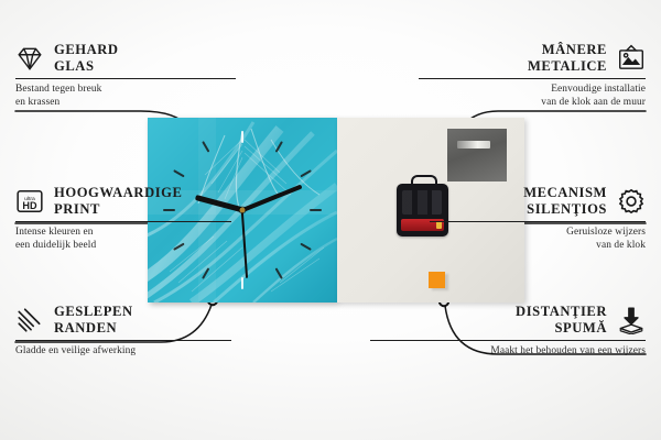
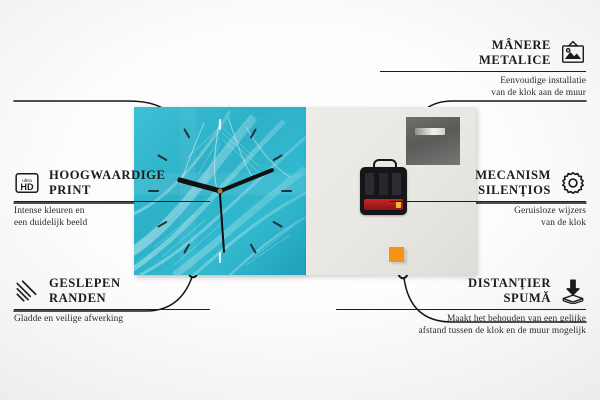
- GEHARD
- GLAS
- Bestand tegen breuk
- en krassen
  HD
  HOOGWAARDIGE
  PRINT
  Intense kleuren en
  een duidelijk beeld
  GESLEPEN
  RANDEN
  Gladde en veilige afwerking
  MÂNERE
  METALICE
  Eenvoudige installatie
  van de klok aan de muur
  MECANISM
  SILENŢIOS
  Geruisloze wijzers
  van de klok
  DISTANŢIER
  SPUMĂ
- Maakt het behouden van een wijzers
+ Maakt het behouden van een gelijke
+ afstand tussen de klok en de muur mogelijk
